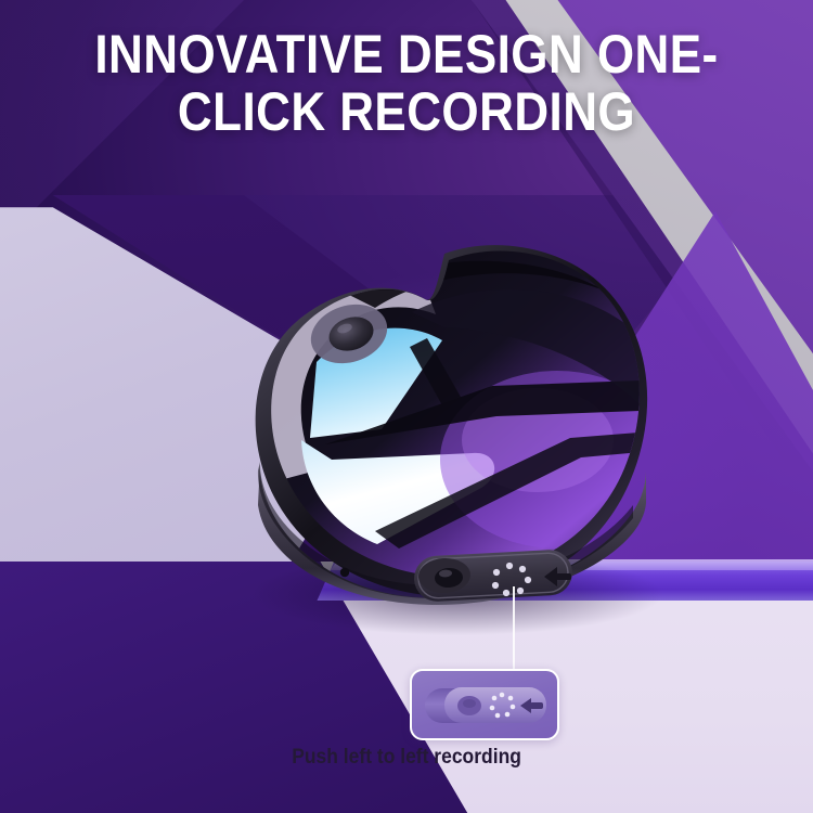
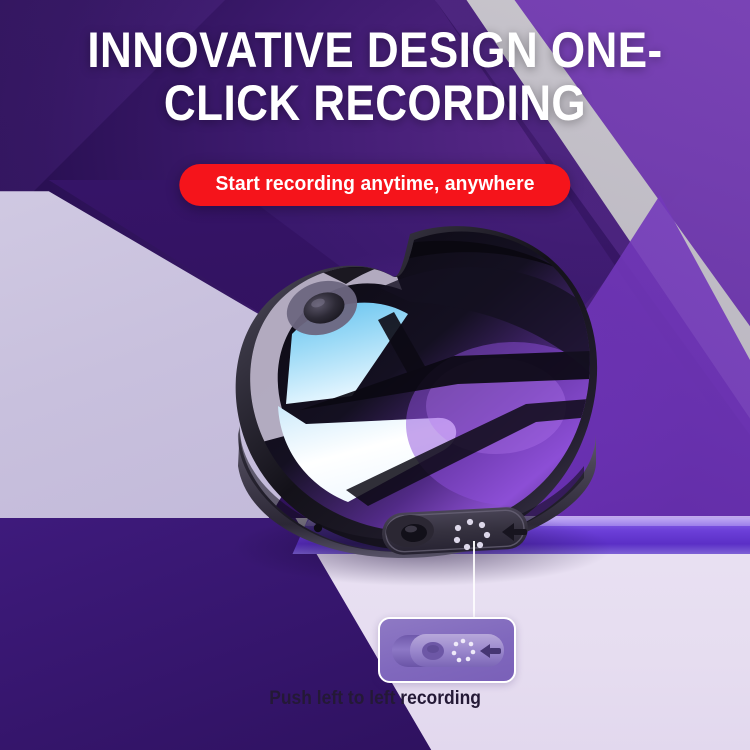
  INNOVATIVE DESIGN ONE-
  CLICK RECORDING
+ Start recording anytime, anywhere
  Push left to left recording
